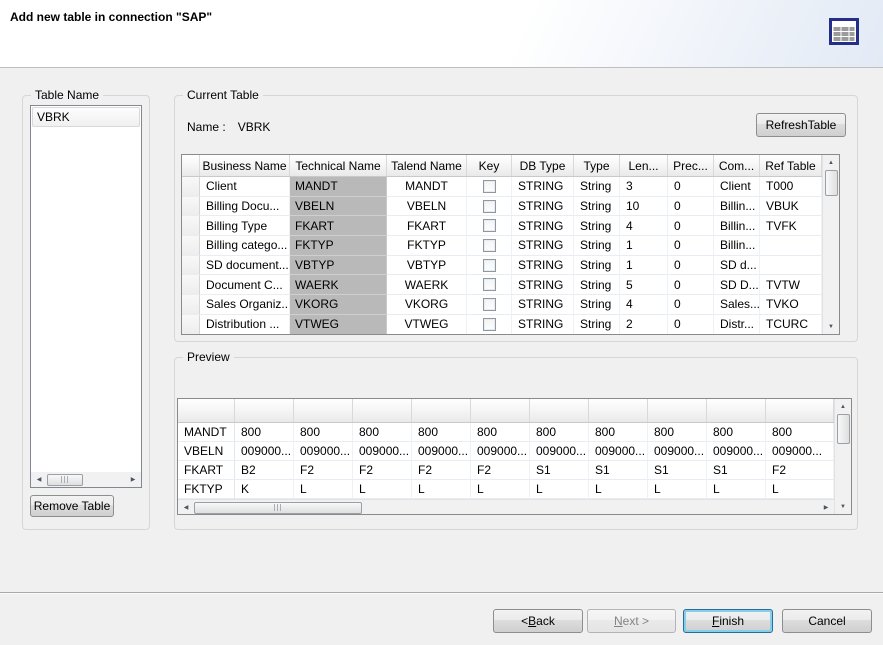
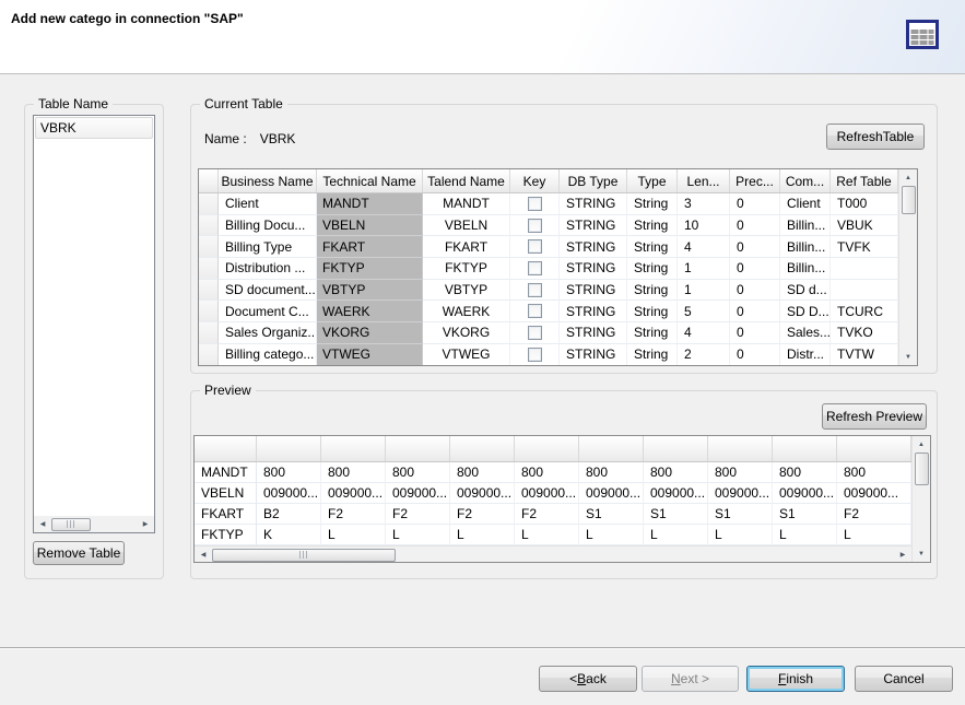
- Add new table in connection "SAP"
+ Add new catego in connection "SAP"
  Table Name
  VBRK
  Remove Table
  Current Table
  Name : VBRK
  RefreshTable
  Business Name
  Technical Name
  Talend Name
  Key
  DB Type
  Type
  Len...
  Prec...
  Com...
  Ref Table
  Client
  MANDT
  MANDT
  STRING
  String
  3
  0
  Client
  T000
  Billing Docu...
  VBELN
  VBELN
  STRING
  String
  10
  0
  Billin...
  VBUK
  Billing Type
  FKART
  FKART
  STRING
  String
  4
  0
  Billin...
  TVFK
- Billing catego...
+ Distribution ...
  FKTYP
  FKTYP
  STRING
  String
  1
  0
  Billin...
  SD document...
  VBTYP
  VBTYP
  STRING
  String
  1
  0
  SD d...
  Document C...
  WAERK
  WAERK
  STRING
  String
  5
  0
  SD D...
- TVTW
+ TCURC
  Sales Organiz..
  VKORG
  VKORG
  STRING
  String
  4
  0
  Sales...
  TVKO
- Distribution ...
+ Billing catego...
  VTWEG
  VTWEG
  STRING
  String
  2
  0
  Distr...
- TCURC
+ TVTW
  Preview
+ Refresh Preview
  MANDT
  800
  800
  800
  800
  800
  800
  800
  800
  800
  800
  VBELN
  009000...
  009000...
  009000...
  009000...
  009000...
  009000...
  009000...
  009000...
  009000...
  009000...
  FKART
  B2
  F2
  F2
  F2
  F2
  S1
  S1
  S1
  S1
  F2
  FKTYP
  K
  L
  L
  L
  L
  L
  L
  L
  L
  L
  <
  B
  ack
  N
  ext >
  F
  inish
  Cancel
